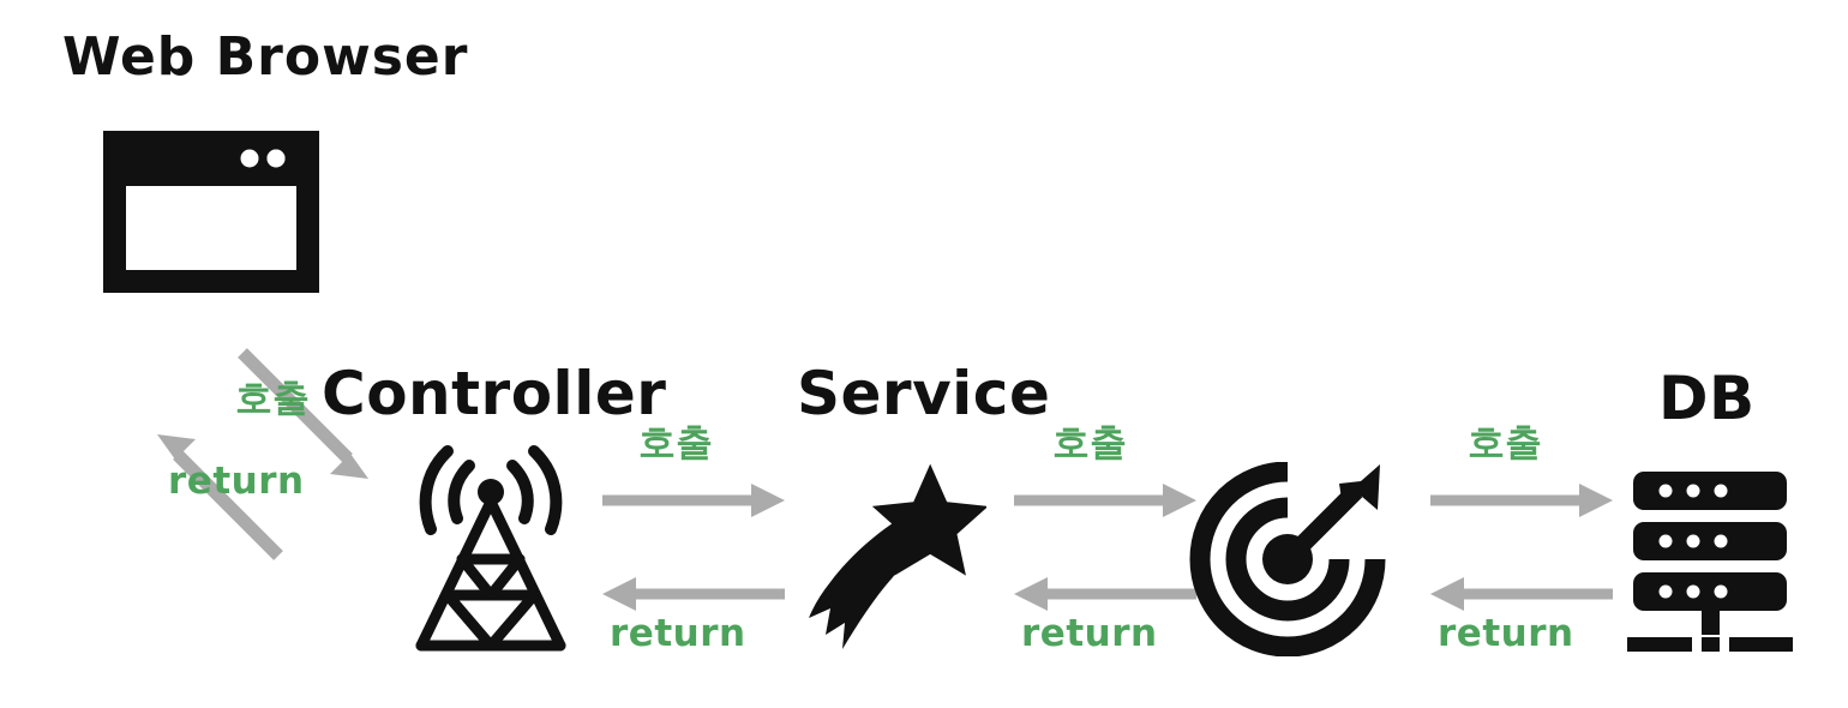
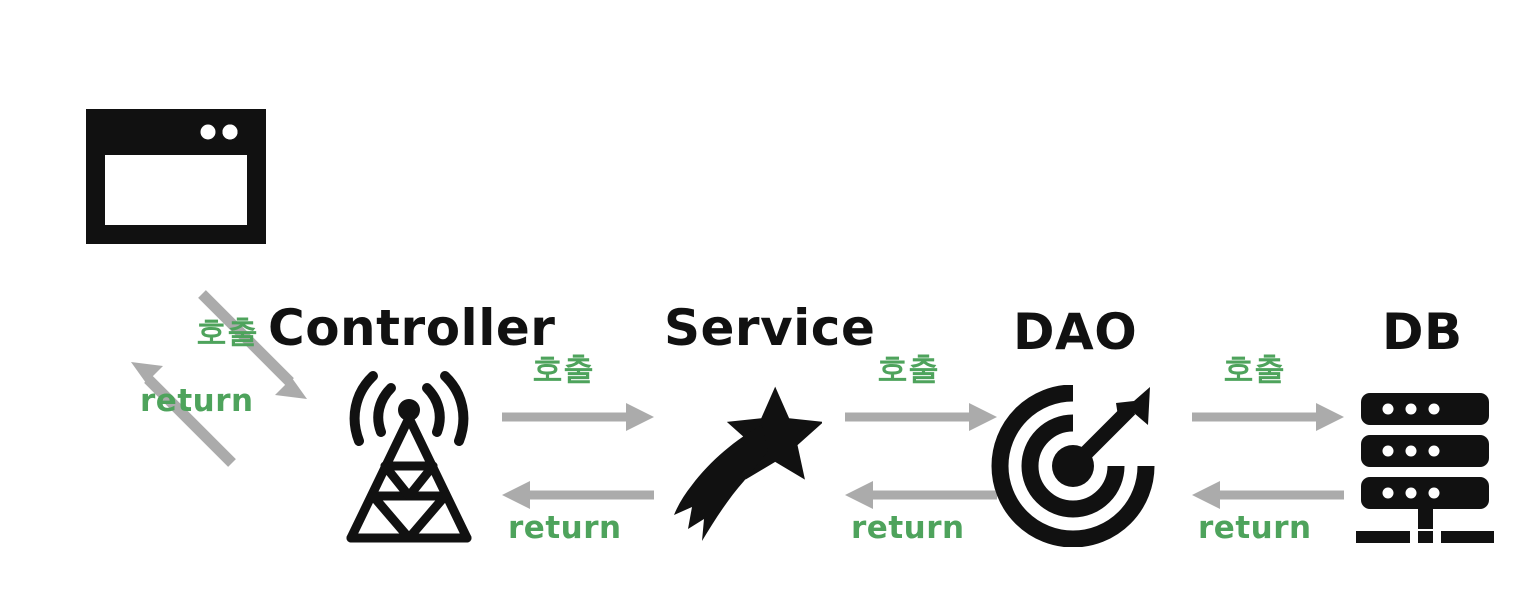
- Web Browser
  호출
  return
  Controller
  호출
  return
  Service
  호출
  return
+ DAO
  호출
  return
  DB
